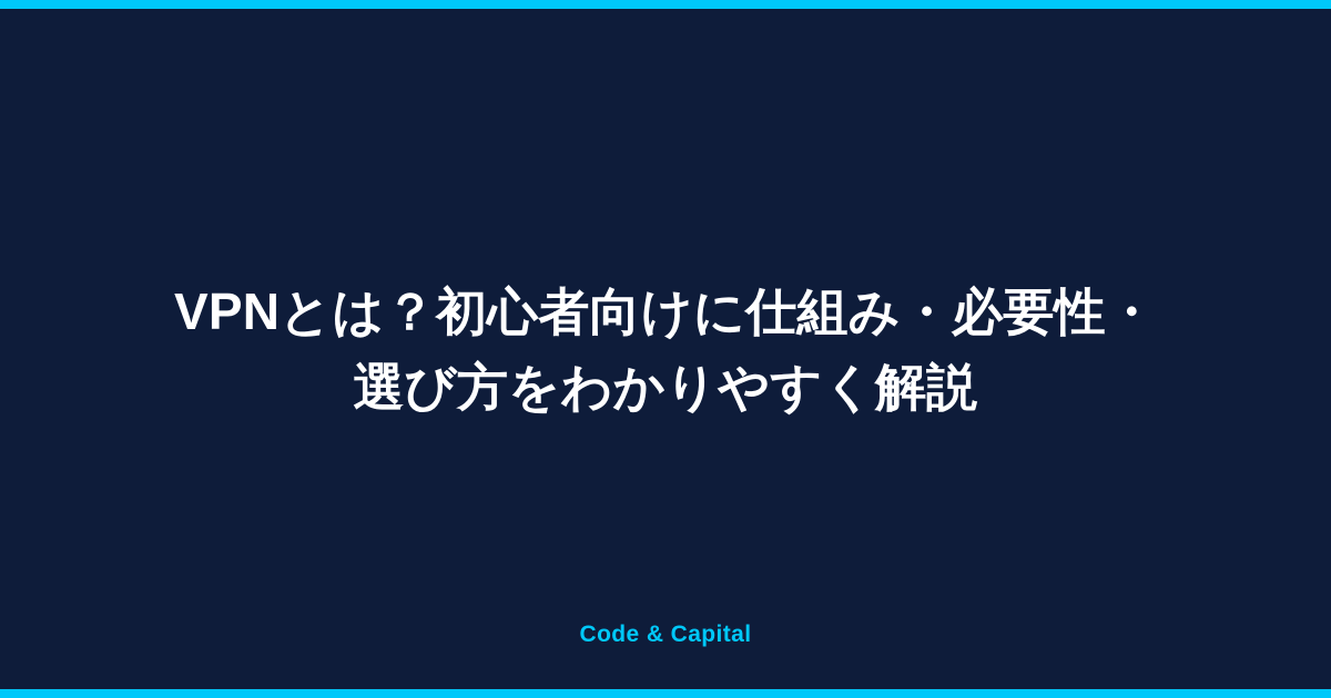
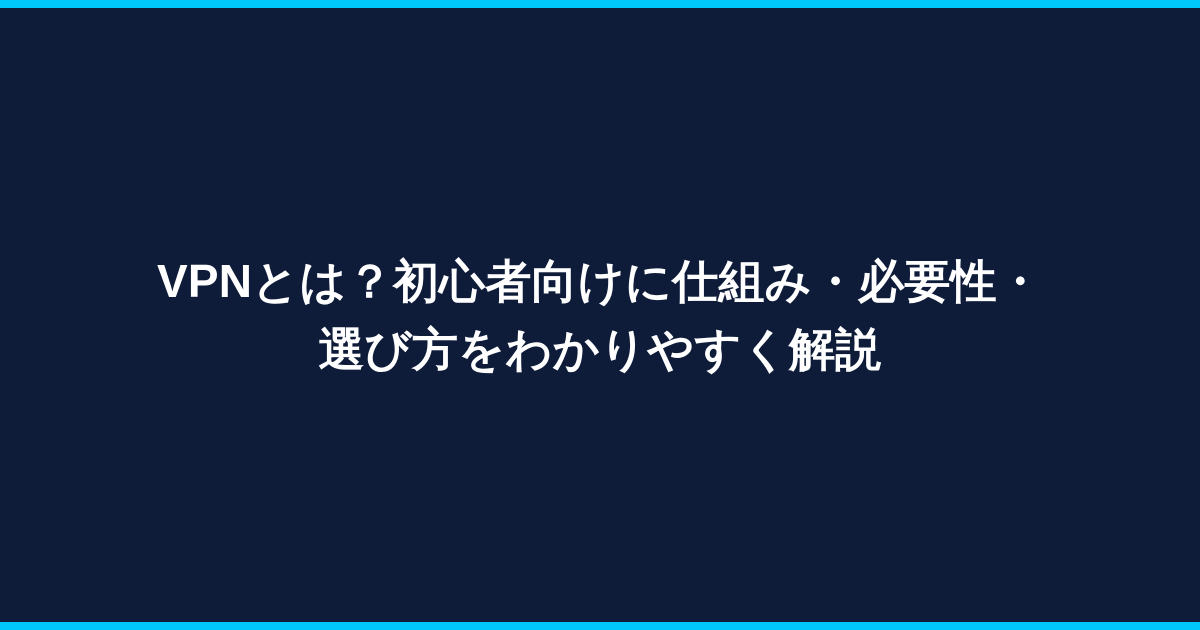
  VPNとは？初心者向けに仕組み・必要性・選び方をわかりやすく解説
- Code & Capital
